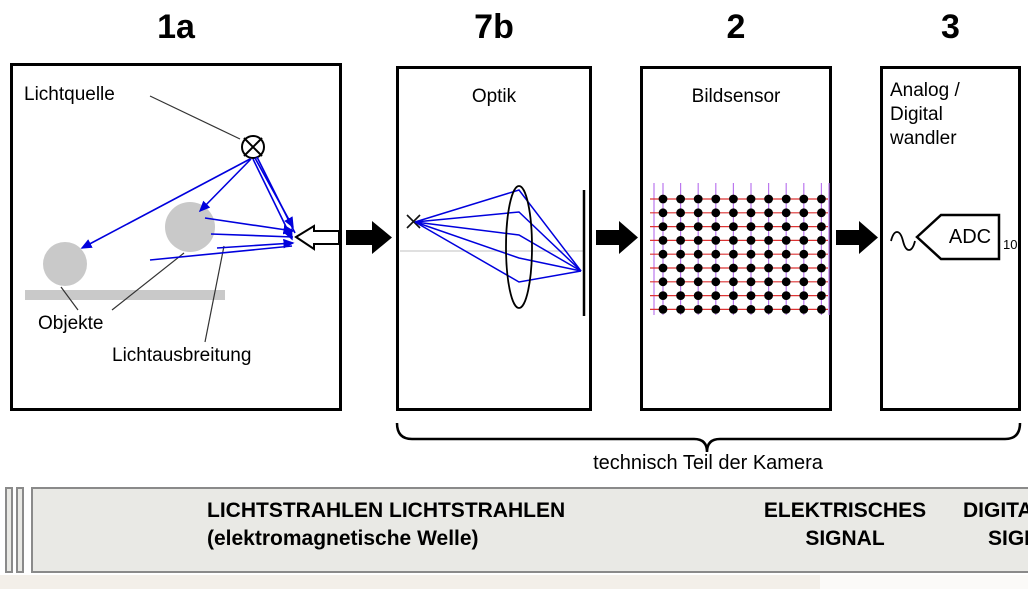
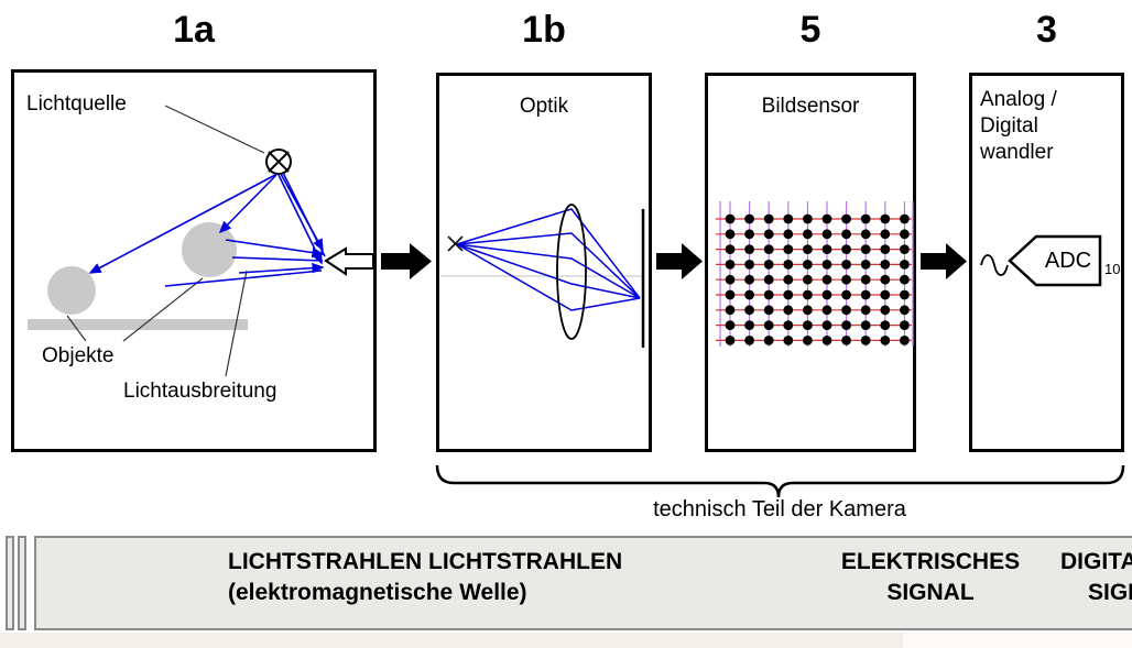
  1a
- 7b
+ 1b
- 2
+ 5
  3
  Lichtquelle
  Objekte
  Lichtausbreitung
  Optik
  Bildsensor
  Analog /
  Digital
  wandler
  ADC
  10
  technisch Teil der Kamera
  LICHTSTRAHLEN LICHTSTRAHLEN
  (elektromagnetische Welle)
  ELEKTRISCHES
  SIGNAL
